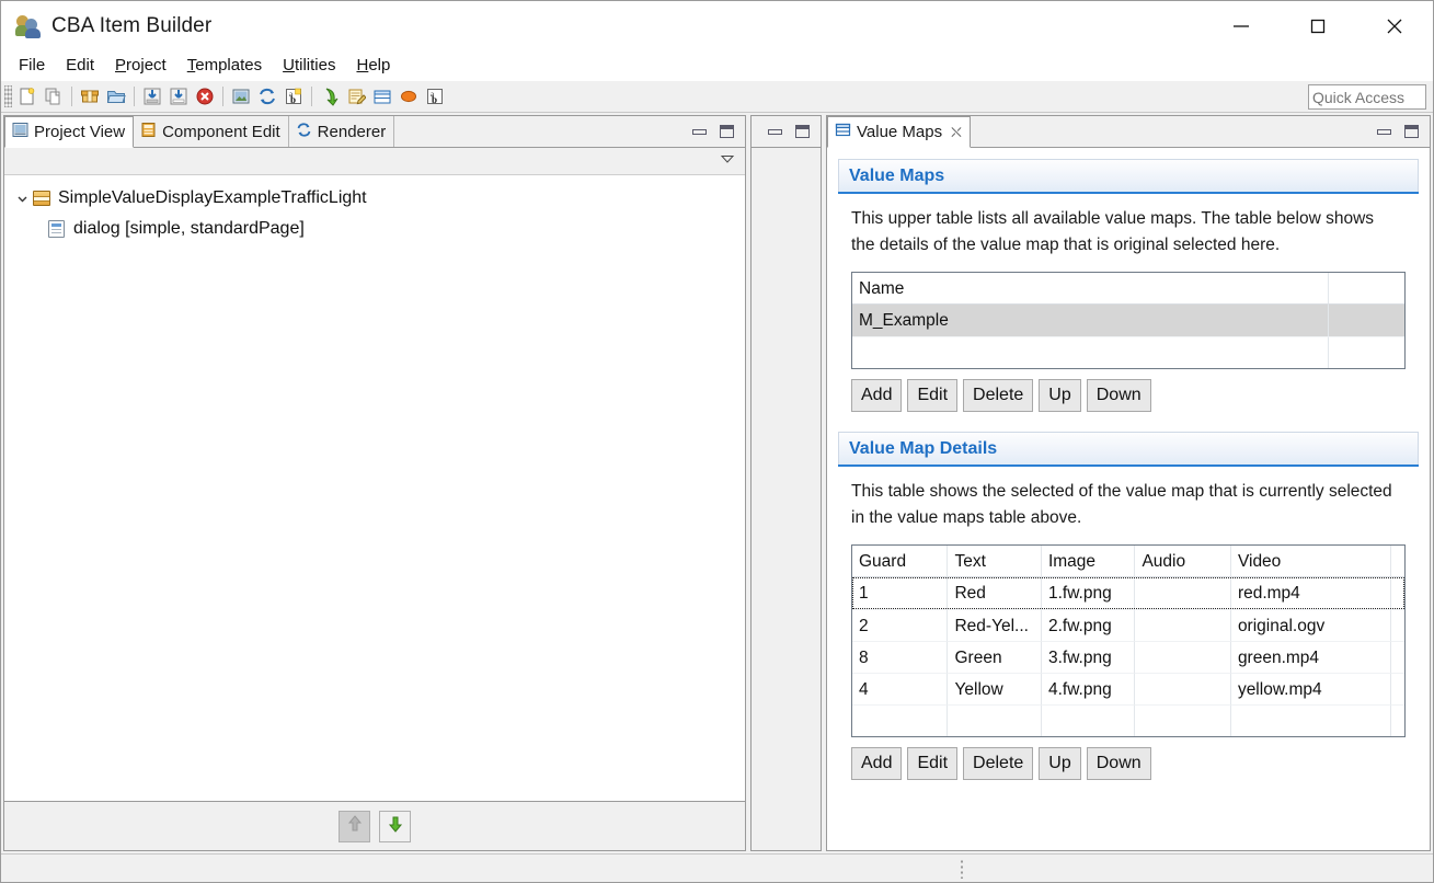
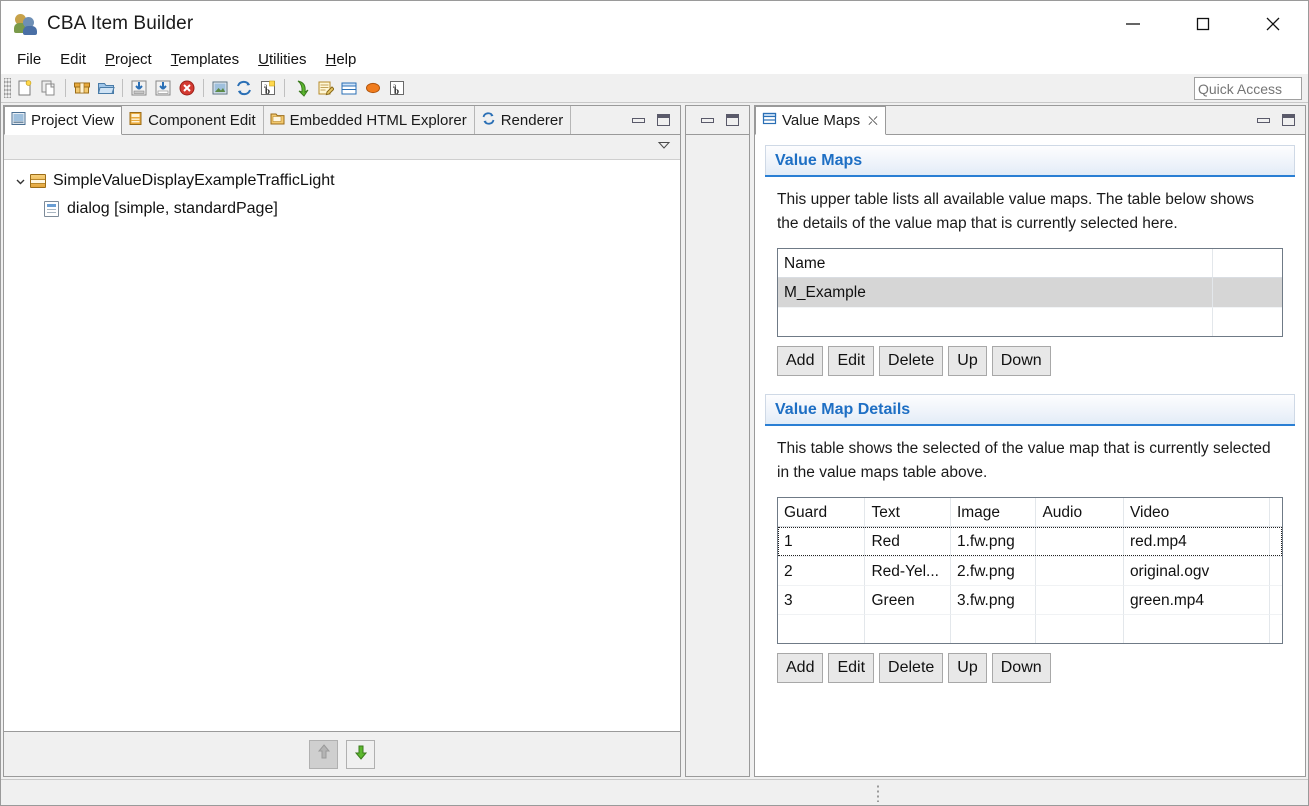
  CBA Item Builder
  File
  Edit
  Project
  Templates
  Utilities
  Help
  a
  b
  a
  b
  Quick Access
  Project View
  Component Edit
+ Embedded HTML Explorer
  Renderer
  SimpleValueDisplayExampleTrafficLight
  dialog [simple, standardPage]
  Value Maps
  ⛌
  Value Maps
- This upper table lists all available value maps. The table below shows the details of the value map that is original selected here.
+ This upper table lists all available value maps. The table below shows the details of the value map that is currently selected here.
  Name
  M_Example
  Add
  Edit
  Delete
  Up
  Down
  Value Map Details
  This table shows the selected of the value map that is currently selected in the value maps table above.
  Guard
  Text
  Image
  Audio
  Video
  1
  Red
  1.fw.png
  red.mp4
  2
  Red-Yel...
  2.fw.png
  original.ogv
- 8
+ 3
  Green
  3.fw.png
  green.mp4
- 4
- Yellow
- 4.fw.png
- yellow.mp4
  Add
  Edit
  Delete
  Up
  Down
